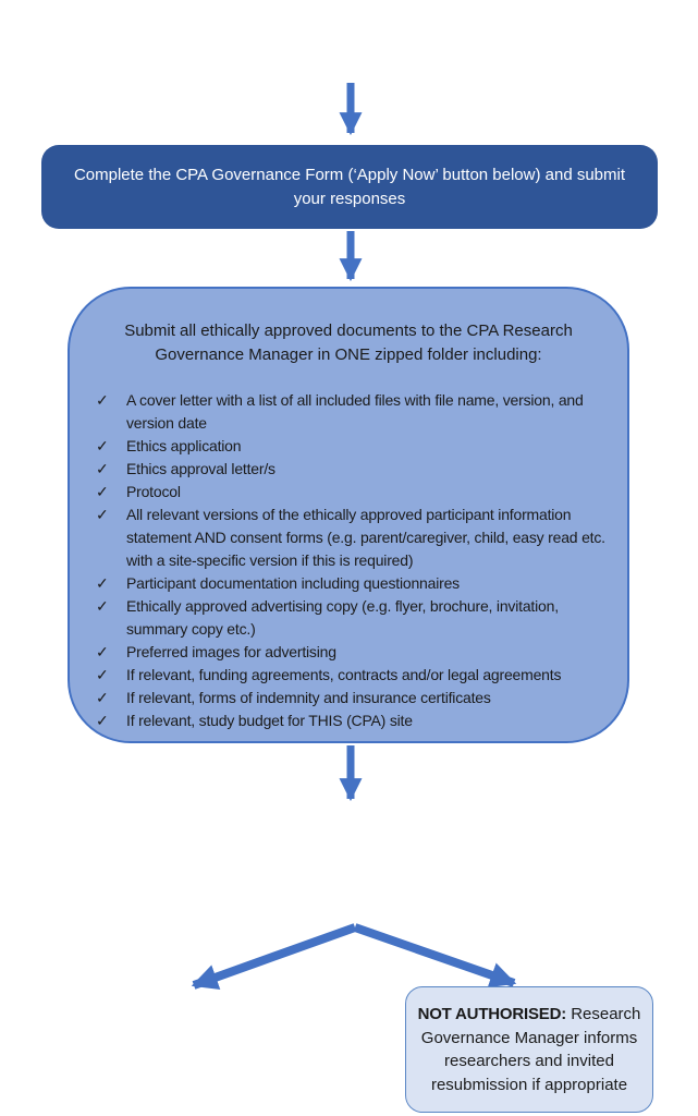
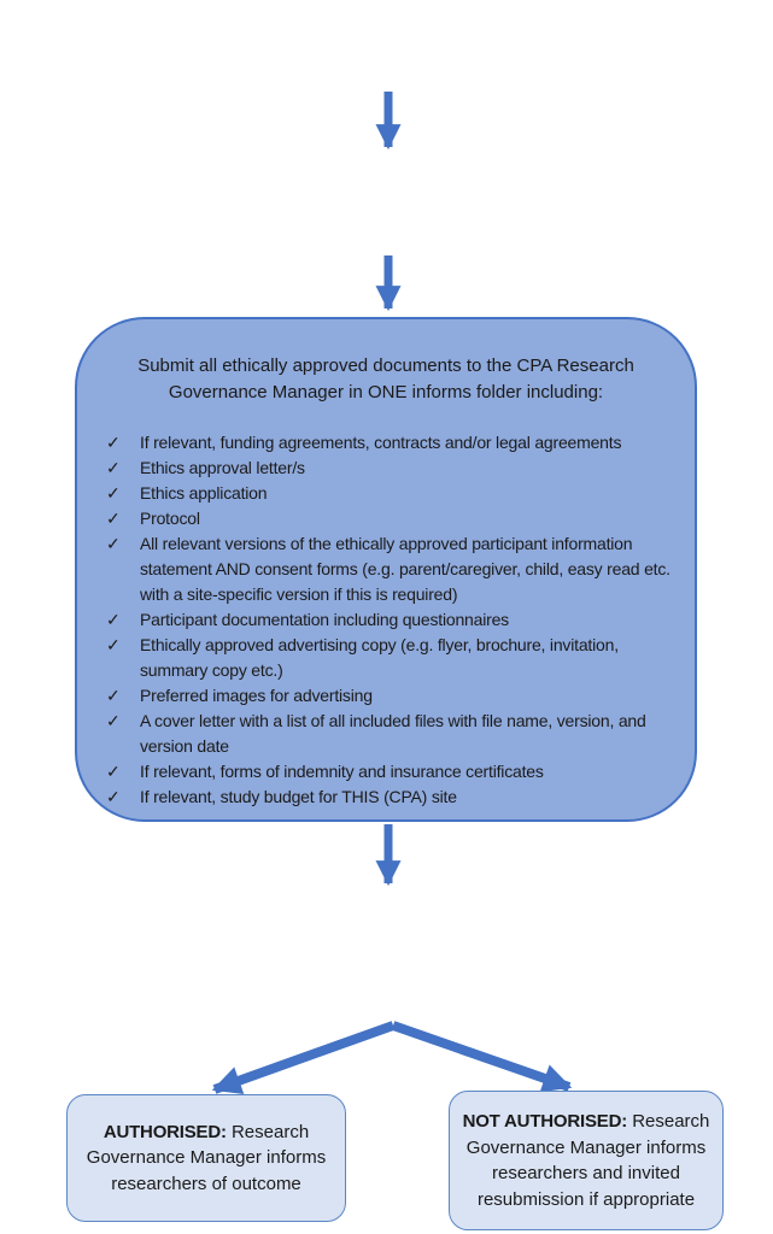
- Complete the CPA Governance Form (‘Apply Now’ button below) and submit your responses
- Submit all ethically approved documents to the CPA Research Governance Manager in ONE zipped folder including:
+ Submit all ethically approved documents to the CPA Research Governance Manager in ONE informs folder including:
  ✓
- A cover letter with a list of all included files with file name, version, and version date
+ If relevant, funding agreements, contracts and/or legal agreements
  ✓
- Ethics application
+ Ethics approval letter/s
  ✓
- Ethics approval letter/s
+ Ethics application
  ✓
  Protocol
  ✓
  All relevant versions of the ethically approved participant information statement AND consent forms (e.g. parent/caregiver, child, easy read etc. with a site-specific version if this is required)
  ✓
  Participant documentation including questionnaires
  ✓
  Ethically approved advertising copy (e.g. flyer, brochure, invitation, summary copy etc.)
  ✓
  Preferred images for advertising
  ✓
- If relevant, funding agreements, contracts and/or legal agreements
+ A cover letter with a list of all included files with file name, version, and version date
  ✓
  If relevant, forms of indemnity and insurance certificates
  ✓
  If relevant, study budget for THIS (CPA) site
+ AUTHORISED: Research Governance Manager informs researchers of outcome
  NOT AUTHORISED: Research Governance Manager informs researchers and invited resubmission if appropriate
